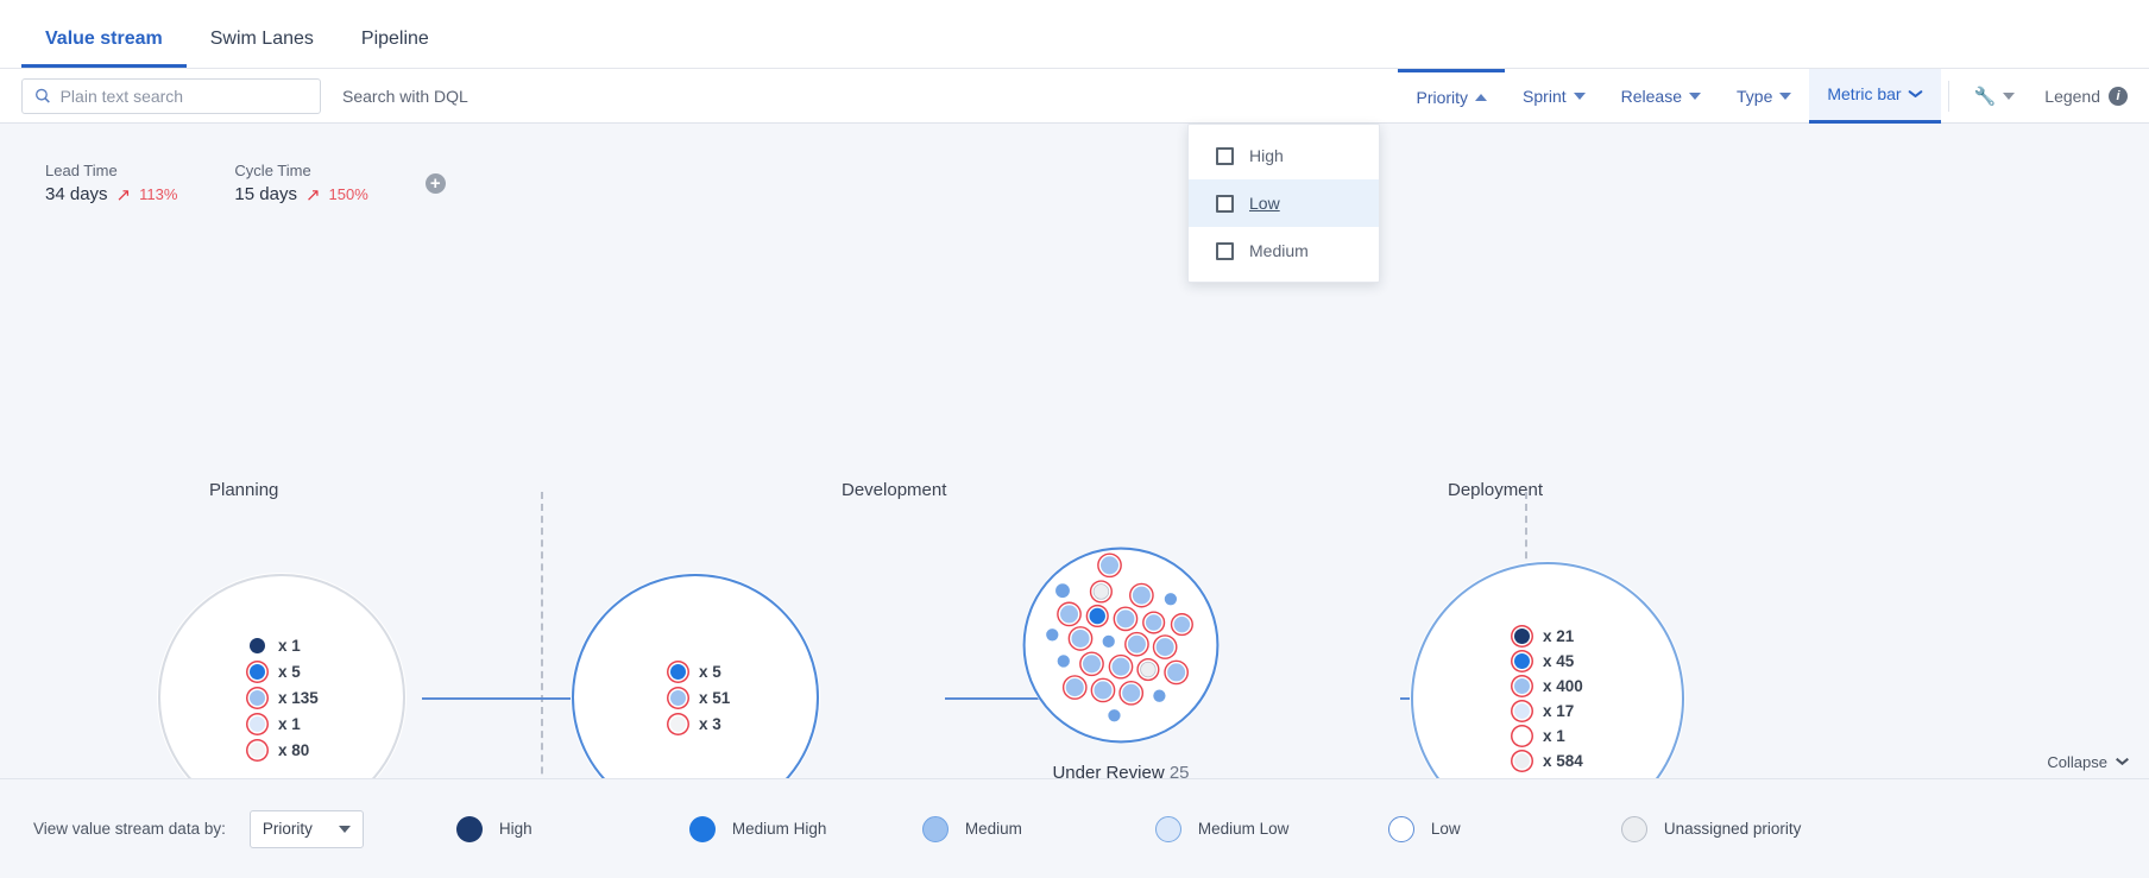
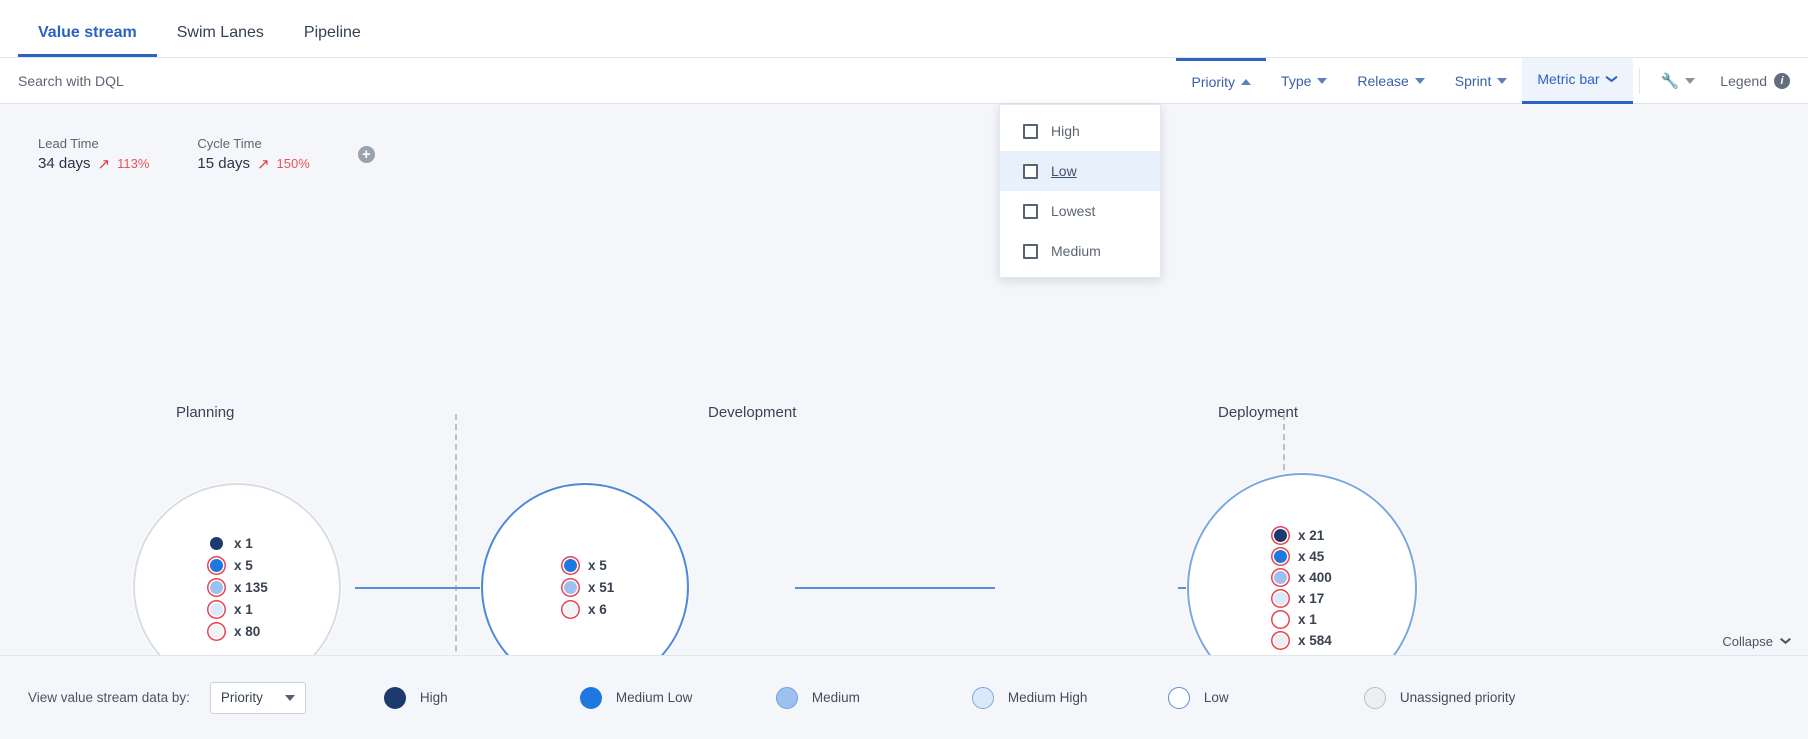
  Value stream
  Swim Lanes
  Pipeline
- Plain text search
  Search with DQL
  Priority
- Sprint
+ Type
  Release
- Type
+ Sprint
  Metric bar
  🔧
  Legend
  i
  High
  Low
+ Lowest
  Medium
  Lead Time
  34 days
  ↗
  113%
  Cycle Time
  15 days
  ↗
  150%
  +
  Planning
  Development
  Deployment
  x 1
  x 5
  x 135
  x 1
  x 80
  x 5
  x 51
- x 3
+ x 6
- Under Review 25
  x 21
  x 45
  x 400
  x 17
  x 1
  x 584
  Collapse
  View value stream data by:
  Priority
  High
- Medium High
+ Medium Low
  Medium
- Medium Low
+ Medium High
  Low
  Unassigned priority
